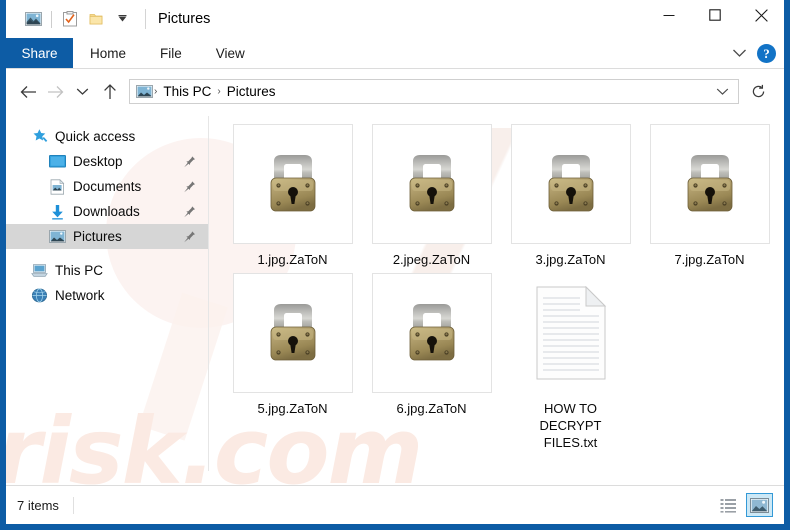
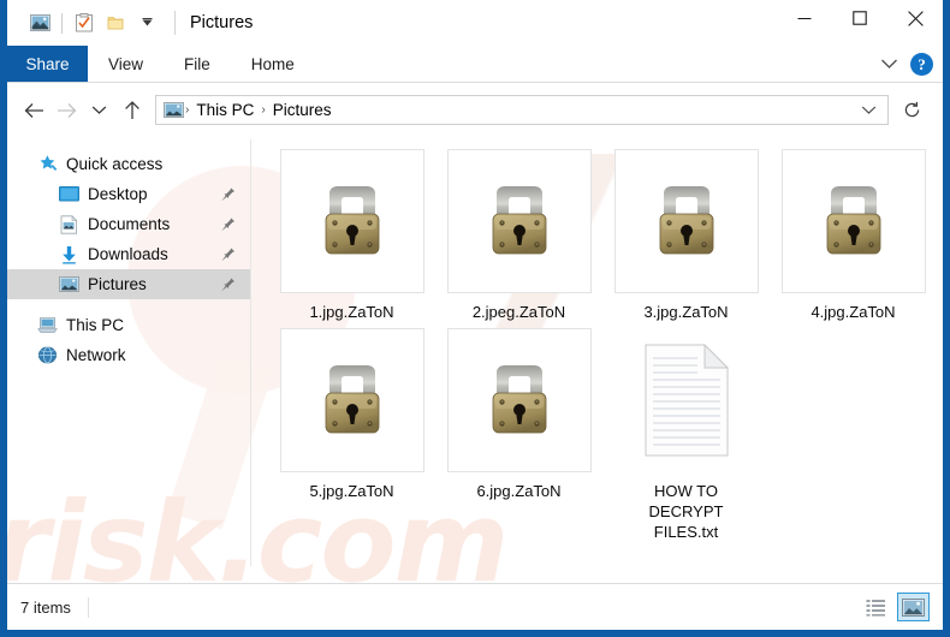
  risk.com
  Pictures
  Share
- Home
+ View
  File
- View
+ Home
  ?
  ›
  This PC
  ›
  Pictures
  Quick access
  Desktop
  Documents
  Downloads
  Pictures
  This PC
  Network
  1.jpg.ZaToN
  2.jpeg.ZaToN
  3.jpg.ZaToN
- 7.jpg.ZaToN
+ 4.jpg.ZaToN
  5.jpg.ZaToN
  6.jpg.ZaToN
  HOW TO DECRYPT FILES.txt
  7 items
